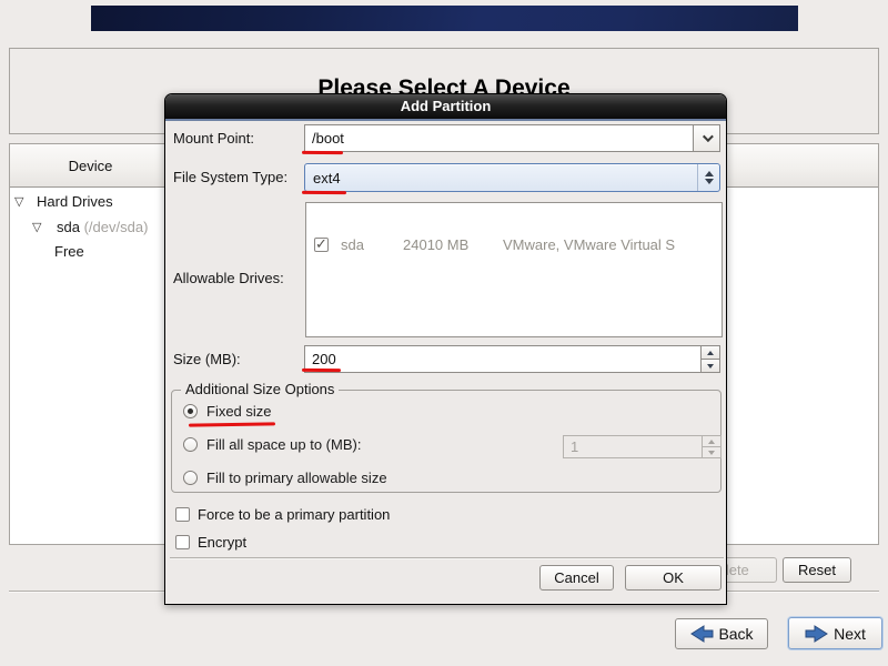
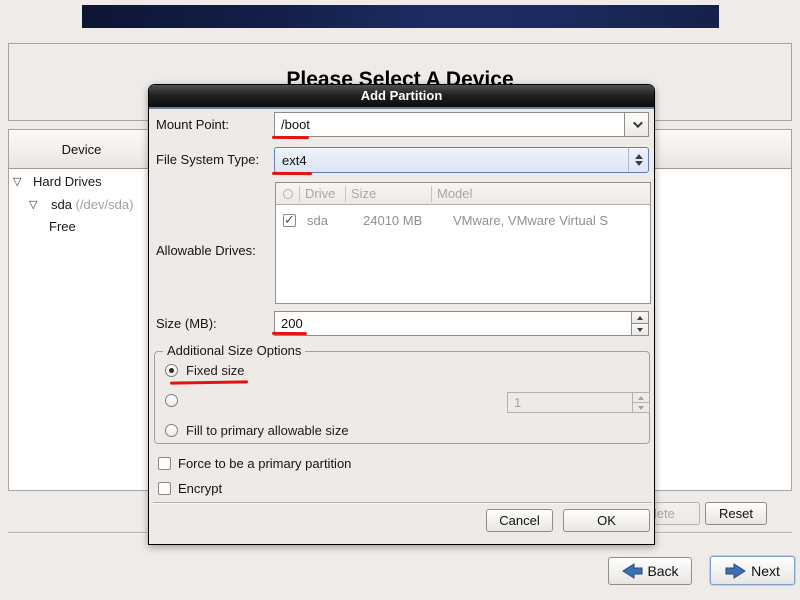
  Please Select A Device
  Device
  ▽
  Hard Drives
  ▽
  sda (/dev/sda)
  Free
  Reset
  Back
  Next
  Add Partition
  Mount Point:
  /boot
  File System Type:
  ext4
  Allowable Drives:
+ Drive
+ Size
+ Model
  sda
  24010 MB
  VMware, VMware Virtual S
  Size (MB):
  200
  Additional Size Options
  Fixed size
- Fill all space up to (MB):
  1
  Fill to primary allowable size
  Force to be a primary partition
  Encrypt
  Cancel
  OK
